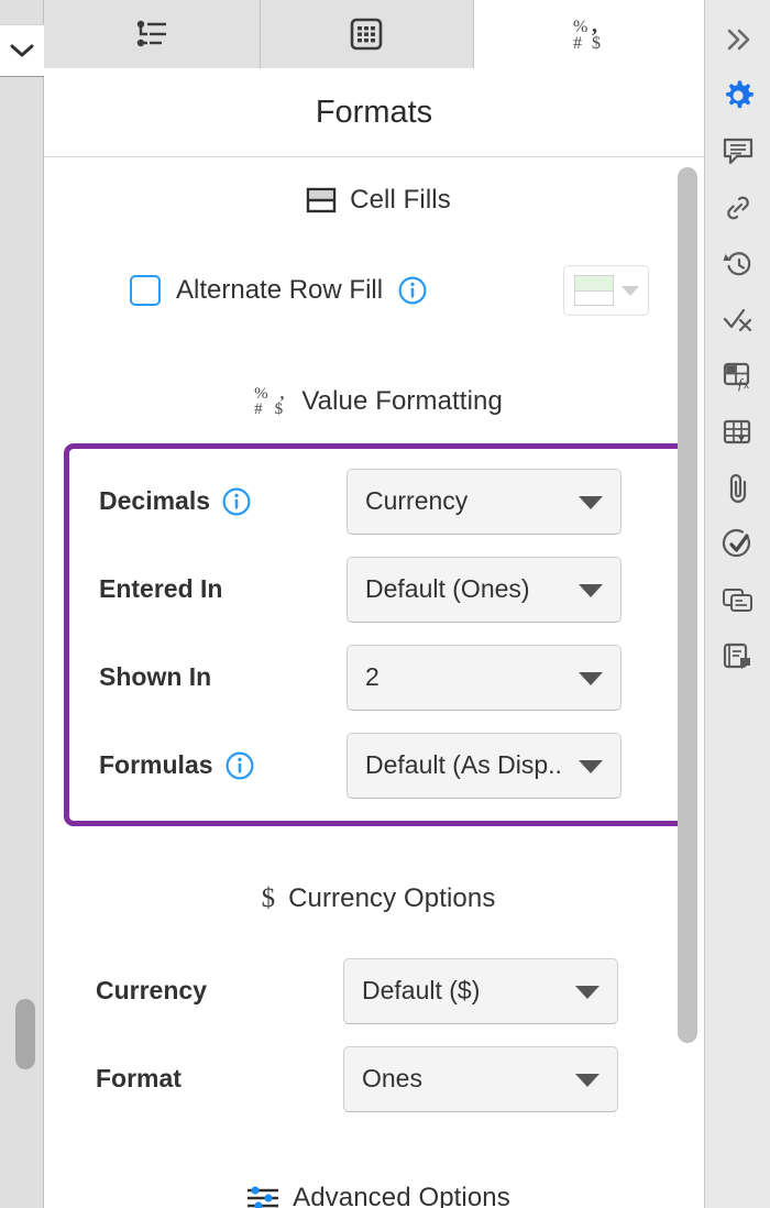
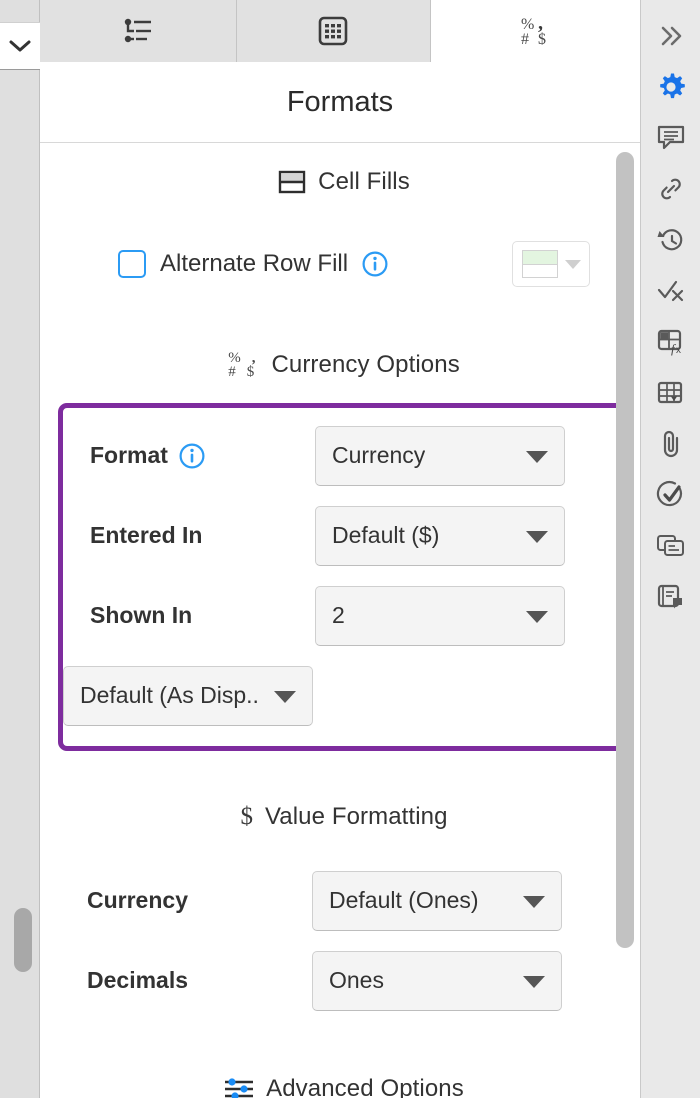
  %
  ,
  #
  $
  Formats
  Cell Fills
  Alternate Row Fill
  % ,
  # $
- Value Formatting
+ Currency Options
- Decimals
+ Format
  Currency
  Entered In
- Default (Ones)
+ Default ($)
  Shown In
  2
- Formulas
  Default (As Disp..
  $
- Currency Options
+ Value Formatting
  Currency
- Default ($)
+ Default (Ones)
- Format
+ Decimals
  Ones
  Advanced Options
  f
  x
